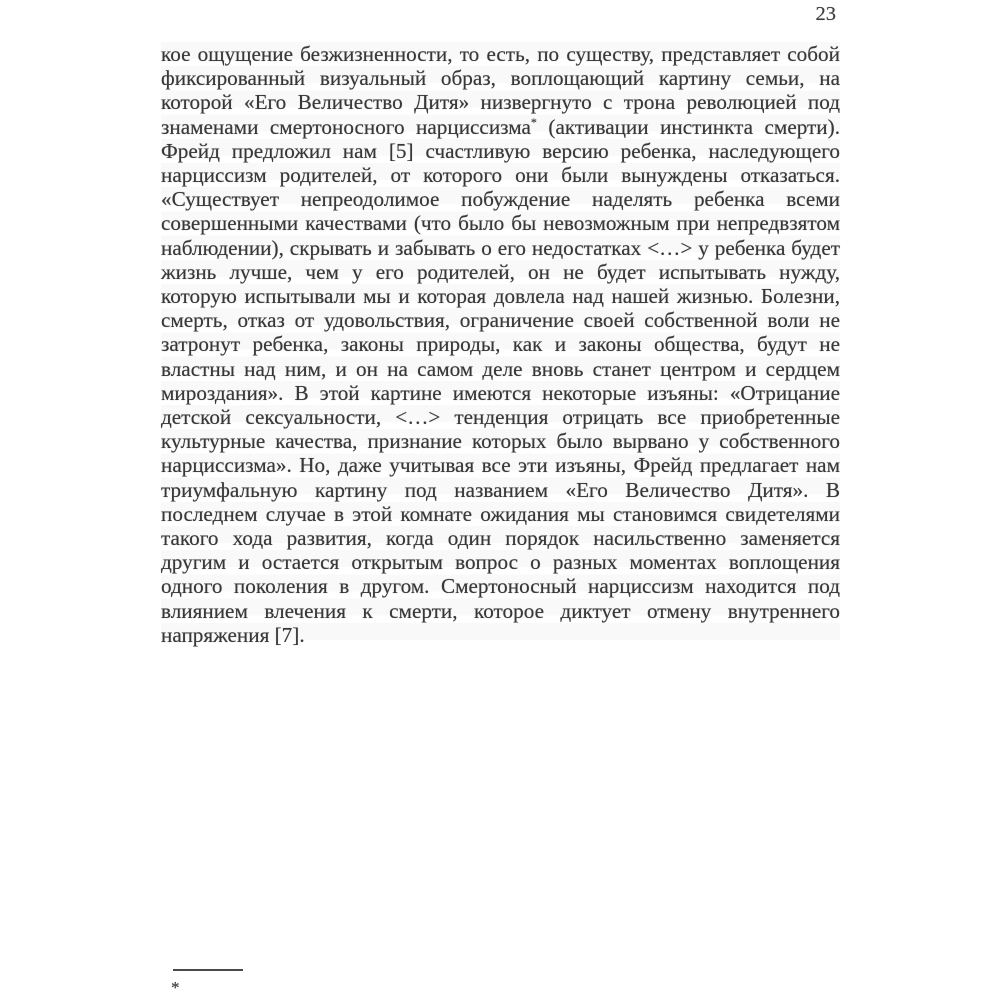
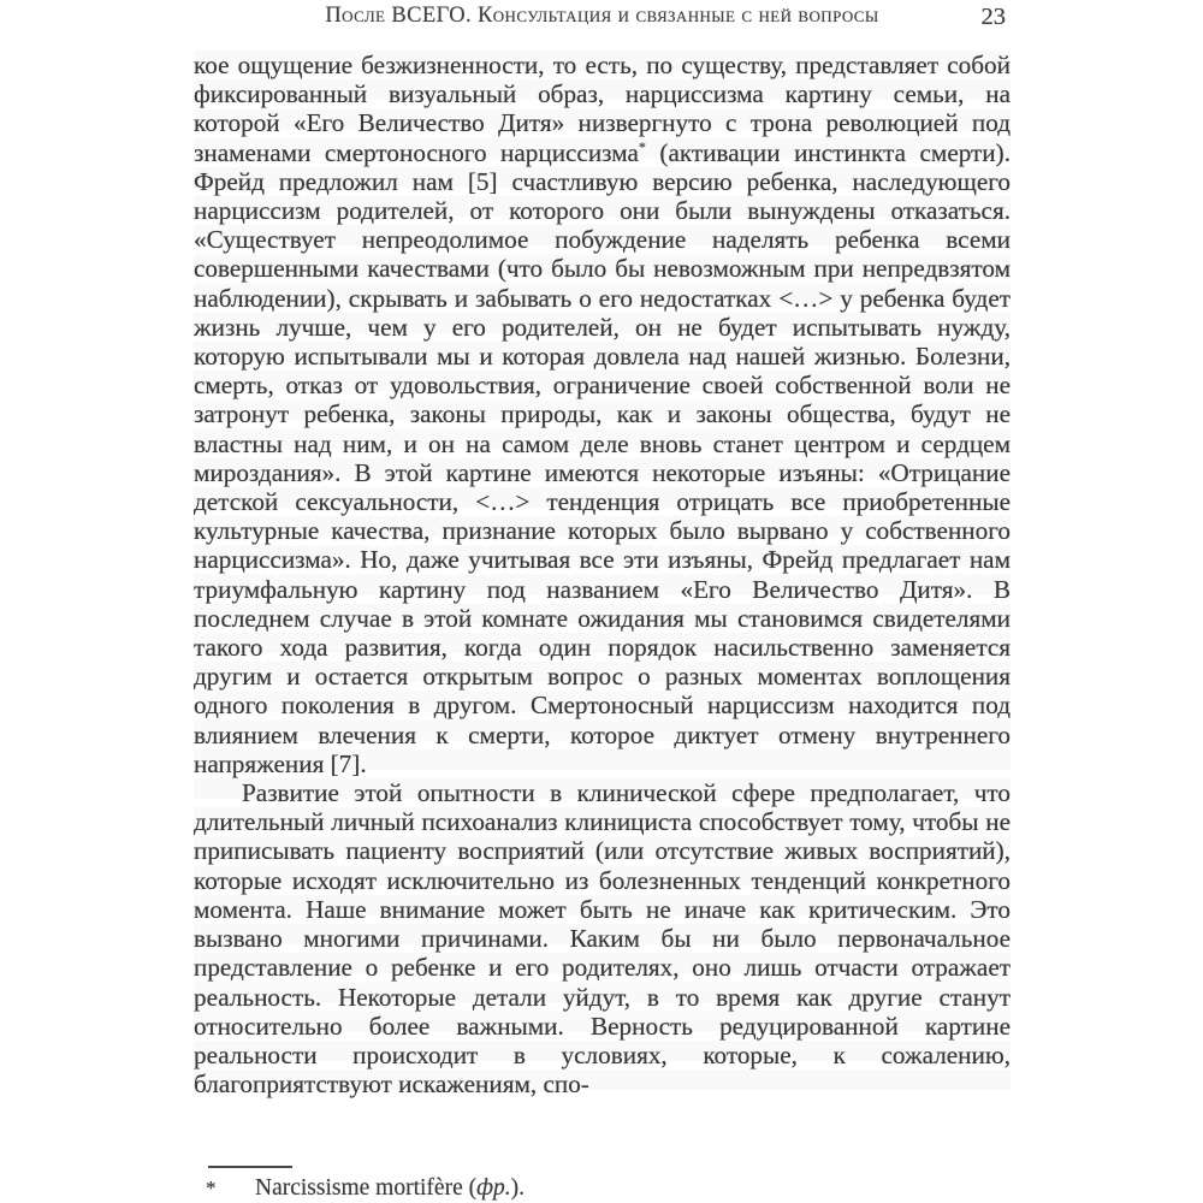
+ После ВСЕГО. Консультация и связанные с ней вопросы
  23
- кое ощущение безжизненности, то есть, по существу, представляет собой фиксированный визуальный образ, воплощающий картину семьи, на которой «Его Величество Дитя» низвергнуто с трона революцией под знаменами смертоносного нарциссизма* (активации инстинкта смерти). Фрейд предложил нам [5] счастливую версию ребенка, наследующего нарциссизм родителей, от которого они были вынуждены отказаться. «Существует непреодолимое побуждение наделять ребенка всеми совершенными качествами (что было бы невозможным при непредвзятом наблюдении), скрывать и забывать о его недостатках <…> у ребенка будет жизнь лучше, чем у его родителей, он не будет испытывать нужду, которую испытывали мы и которая довлела над нашей жизнью. Болезни, смерть, отказ от удовольствия, ограничение своей собственной воли не затронут ребенка, законы природы, как и законы общества, будут не властны над ним, и он на самом деле вновь станет центром и сердцем мироздания». В этой картине имеются некоторые изъяны: «Отрицание детской сексуальности, <…> тенденция отрицать все приобретенные культурные качества, признание которых было вырвано у собственного нарциссизма». Но, даже учитывая все эти изъяны, Фрейд предлагает нам триумфальную картину под названием «Его Величество Дитя». В последнем случае в этой комнате ожидания мы становимся свидетелями такого хода развития, когда один порядок насильственно заменяется другим и остается открытым вопрос о разных моментах воплощения одного поколения в другом. Смертоносный нарциссизм находится под влиянием влечения к смерти, которое диктует отмену внутреннего напряжения [7].
+ кое ощущение безжизненности, то есть, по существу, представляет собой фиксированный визуальный образ, нарциссизма картину семьи, на которой «Его Величество Дитя» низвергнуто с трона революцией под знаменами смертоносного нарциссизма* (активации инстинкта смерти). Фрейд предложил нам [5] счастливую версию ребенка, наследующего нарциссизм родителей, от которого они были вынуждены отказаться. «Существует непреодолимое побуждение наделять ребенка всеми совершенными качествами (что было бы невозможным при непредвзятом наблюдении), скрывать и забывать о его недостатках <…> у ребенка будет жизнь лучше, чем у его родителей, он не будет испытывать нужду, которую испытывали мы и которая довлела над нашей жизнью. Болезни, смерть, отказ от удовольствия, ограничение своей собственной воли не затронут ребенка, законы природы, как и законы общества, будут не властны над ним, и он на самом деле вновь станет центром и сердцем мироздания». В этой картине имеются некоторые изъяны: «Отрицание детской сексуальности, <…> тенденция отрицать все приобретенные культурные качества, признание которых было вырвано у собственного нарциссизма». Но, даже учитывая все эти изъяны, Фрейд предлагает нам триумфальную картину под названием «Его Величество Дитя». В последнем случае в этой комнате ожидания мы становимся свидетелями такого хода развития, когда один порядок насильственно заменяется другим и остается открытым вопрос о разных моментах воплощения одного поколения в другом. Смертоносный нарциссизм находится под влиянием влечения к смерти, которое диктует отмену внутреннего напряжения [7].
+ Развитие этой опытности в клинической сфере предполагает, что длительный личный психоанализ клинициста способствует тому, чтобы не приписывать пациенту восприятий (или отсутствие живых восприятий), которые исходят исключительно из болезненных тенденций конкретного момента. Наше внимание может быть не иначе как критическим. Это вызвано многими причинами. Каким бы ни было первоначальное представление о ребенке и его родителях, оно лишь отчасти отражает реальность. Некоторые детали уйдут, в то время как другие станут относительно более важными. Верность редуцированной картине реальности происходит в условиях, которые, к сожалению, благоприятствуют искажениям, спо-
  *
+ Narcissisme mortifère (фр.).
